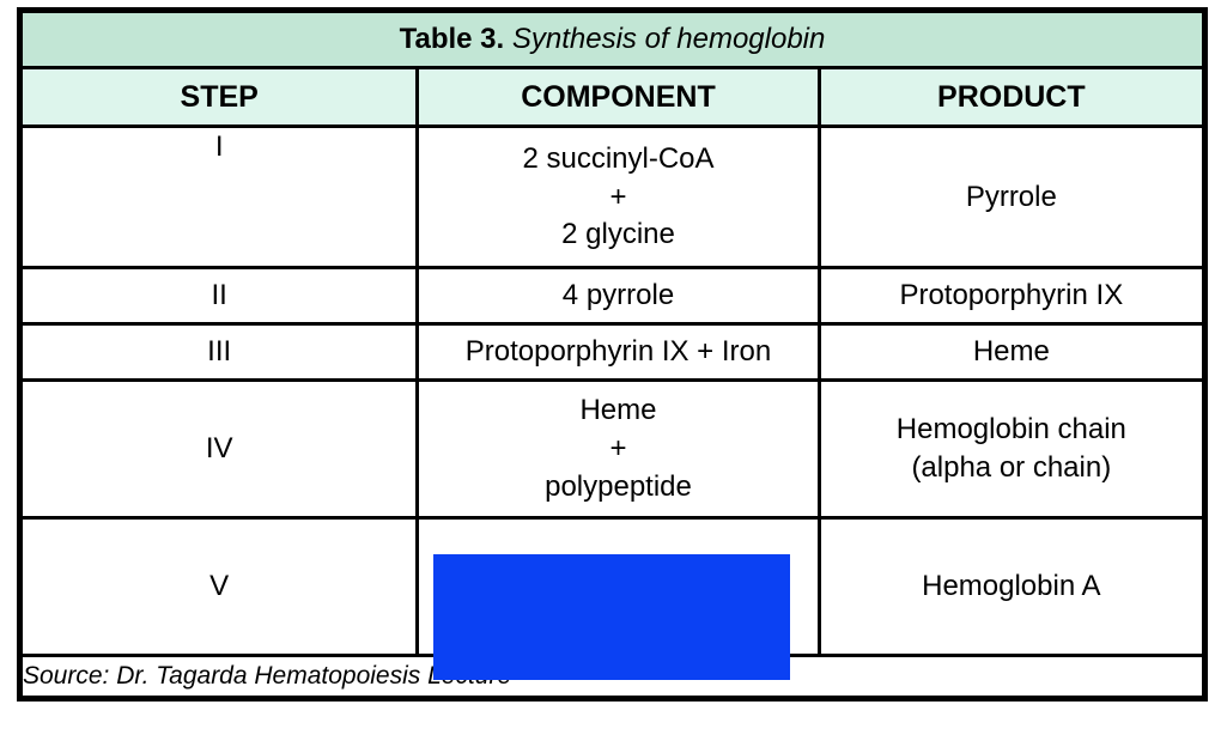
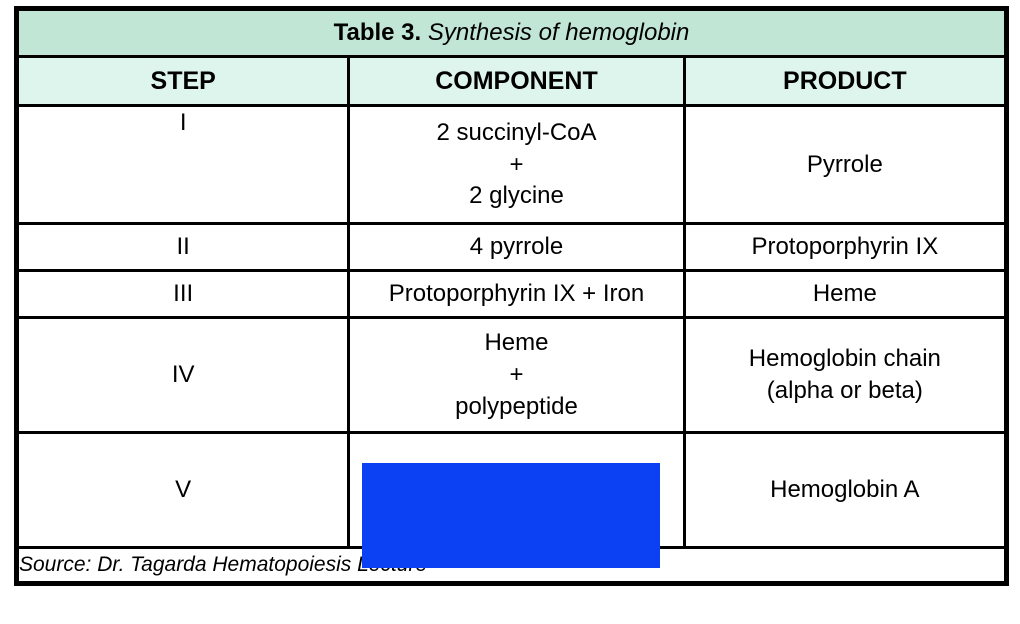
  Table 3. Synthesis of hemoglobin
  STEP	COMPONENT	PRODUCT
  I	2 succinyl-CoA + 2 glycine	Pyrrole
  II	4 pyrrole	Protoporphyrin IX
  III	Protoporphyrin IX + Iron	Heme
- IV	Heme + polypeptide	Hemoglobin chain (alpha or chain)
+ IV	Heme + polypeptide	Hemoglobin chain (alpha or beta)
  V		Hemoglobin A
  Source: Dr. Tagarda Hematopoiesis
